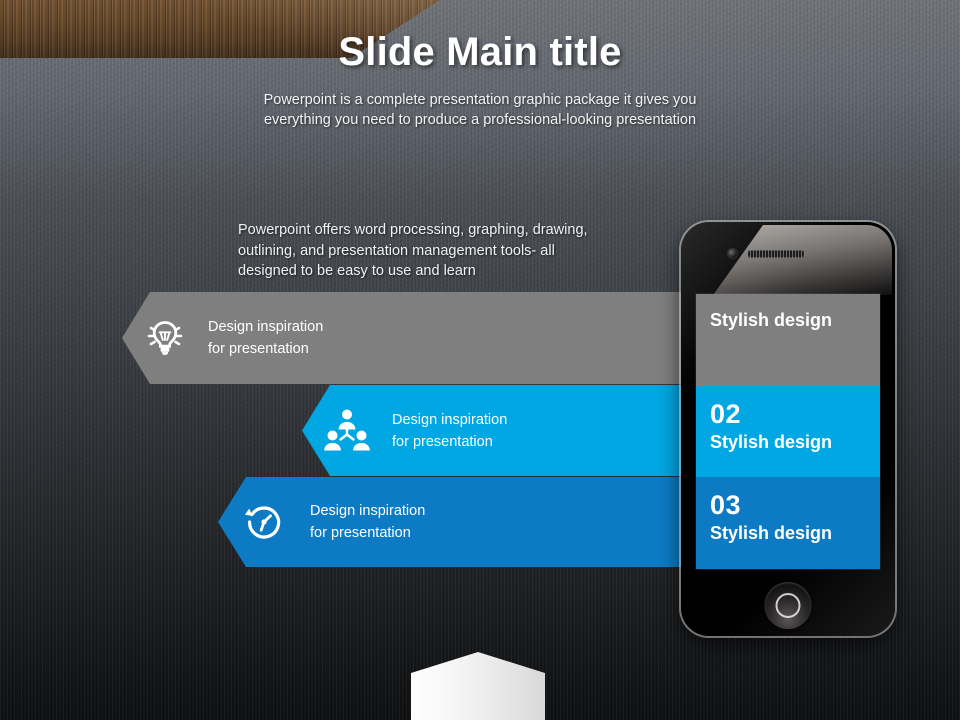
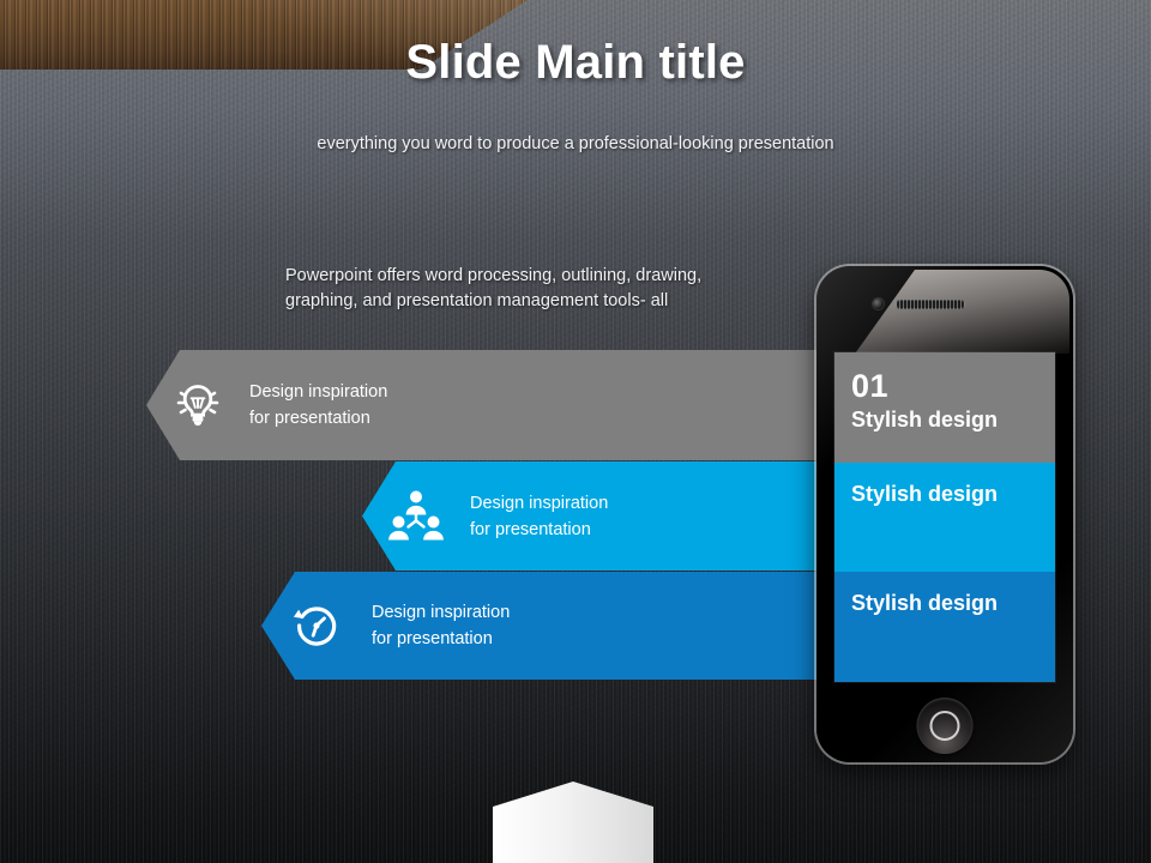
  Slide Main title
- Powerpoint is a complete presentation graphic package it gives you
- everything you need to produce a professional-looking presentation
+ everything you word to produce a professional-looking presentation
- Powerpoint offers word processing, graphing, drawing,
+ Powerpoint offers word processing, outlining, drawing,
- outlining, and presentation management tools- all
+ graphing, and presentation management tools- all
- designed to be easy to use and learn
  Design inspiration
  for presentation
  Design inspiration
  for presentation
  Design inspiration
  for presentation
+ 01
  Stylish design
- 02
  Stylish design
- 03
  Stylish design
